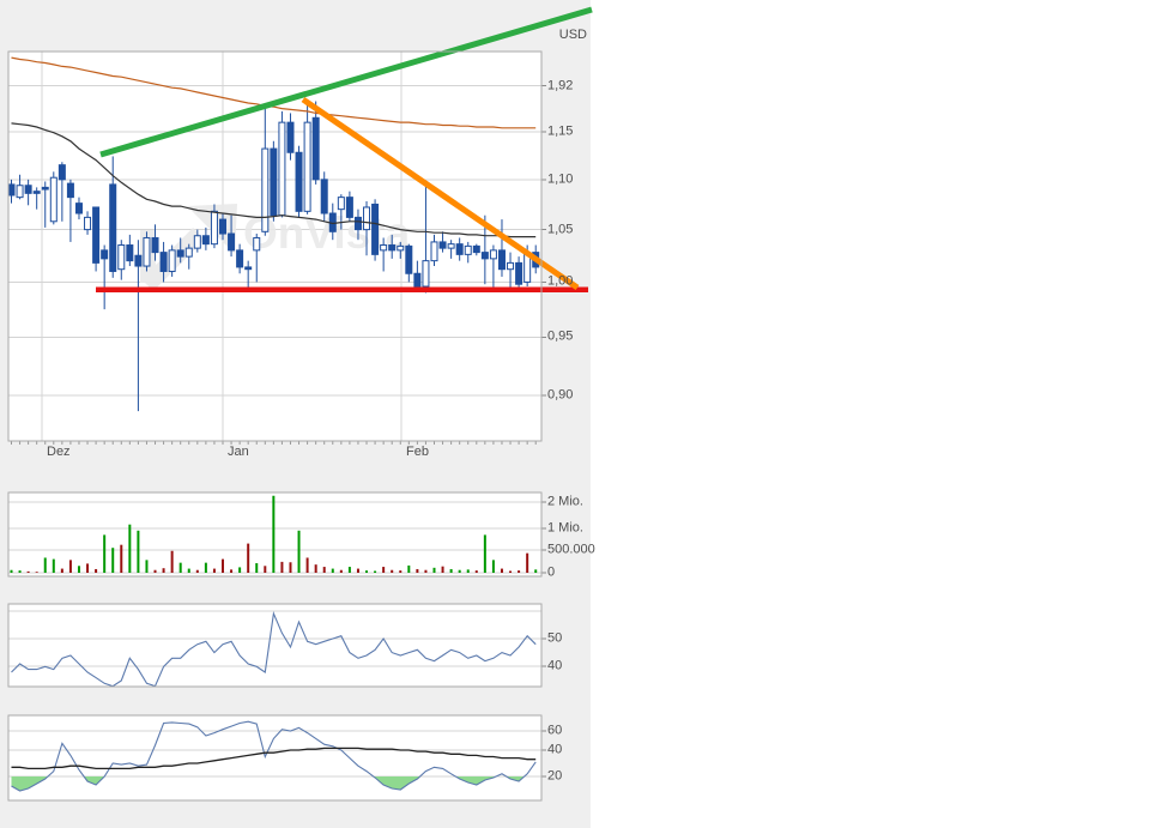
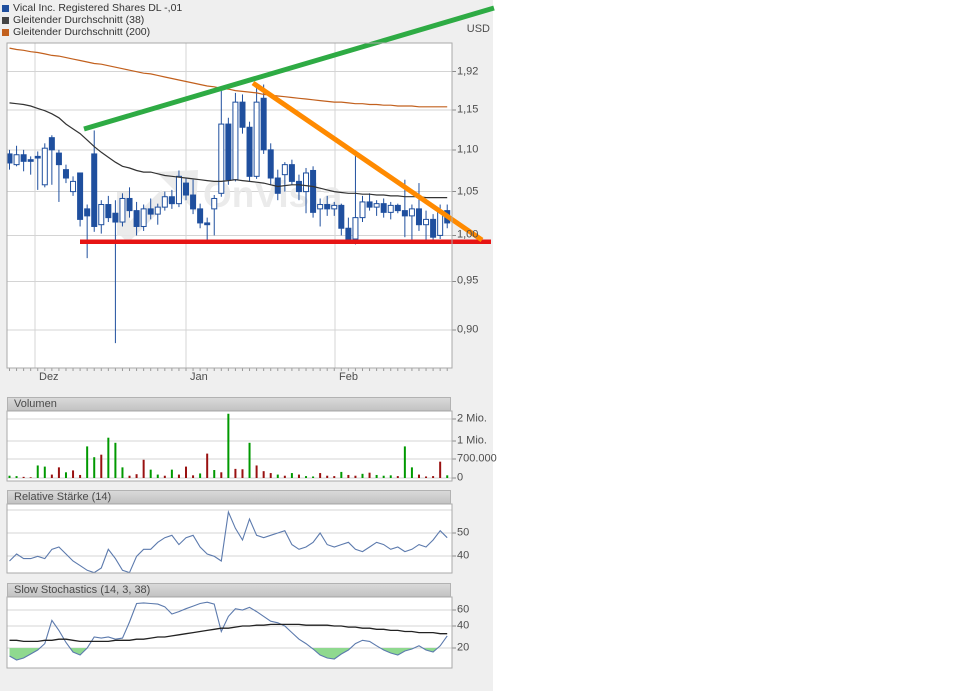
  OnVia
+ Vical Inc. Registered Shares DL -,01
+ Gleitender Durchschnitt (38)
+ Gleitender Durchschnitt (200)
  USD
+ Volumen
+ Relative Stärke (14)
+ Slow Stochastics (14, 3, 38)
  1,92
  1,15
  1,10
  1,05
  1,00
  0,95
  0,90
  Dez
  Jan
  Feb
  2 Mio.
  1 Mio.
- 500.000
+ 700.000
  0
  50
  40
  60
  40
  20
